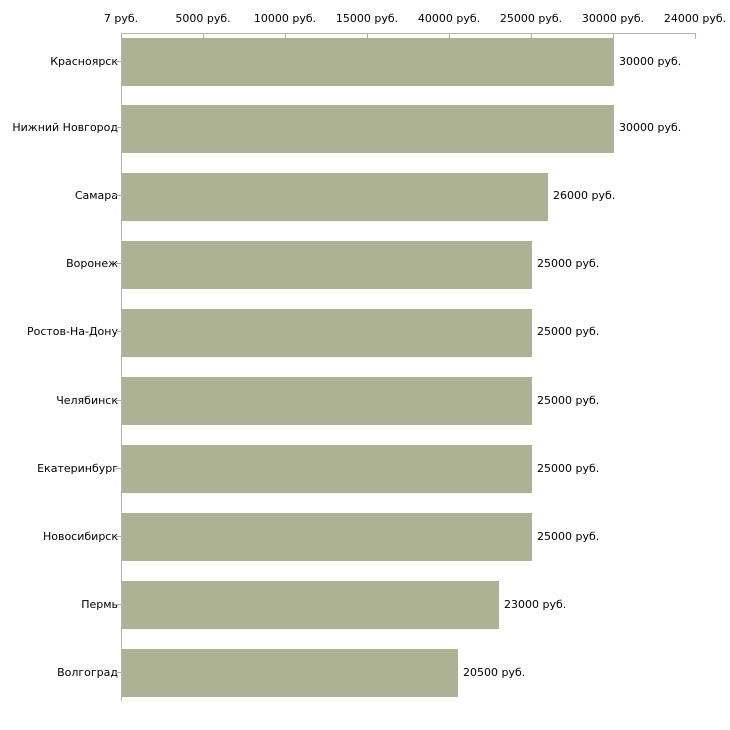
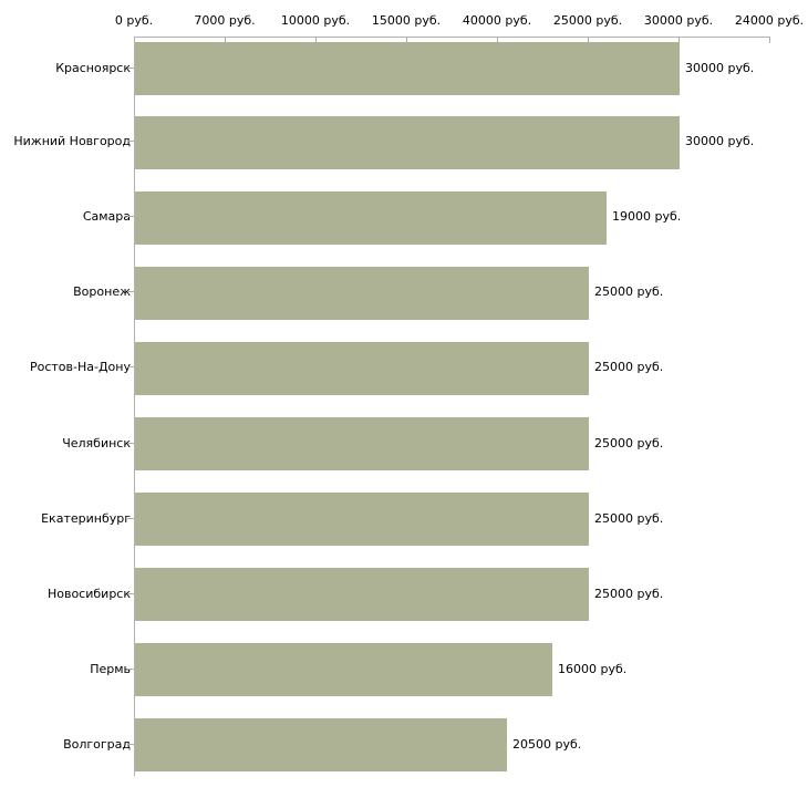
- 7 руб.
+ 0 руб.
- 5000 руб.
+ 7000 руб.
  10000 руб.
  15000 руб.
  40000 руб.
  25000 руб.
  30000 руб.
  24000 руб.
  Красноярс
  Нижний Новгоро
  Самар
  Воронеж
  Ростов-На-Дон
  Челябинс
  Екатеринбур
  Новосибирс
  Перм
  Волгогра
  30000 руб.
  30000 руб.
- 26000 руб.
+ 19000 руб.
  25000 руб.
  25000 руб.
  25000 руб.
  25000 руб.
  25000 руб.
- 23000 руб.
+ 16000 руб.
  20500 руб.
